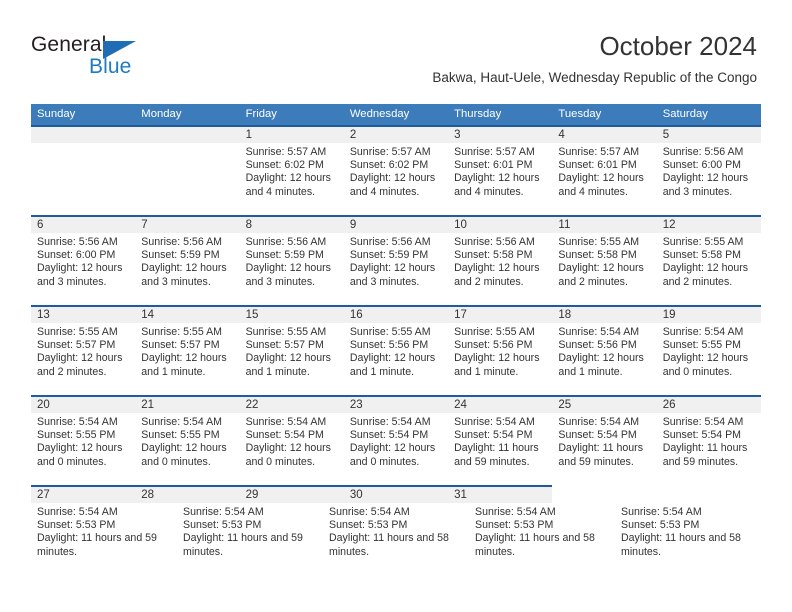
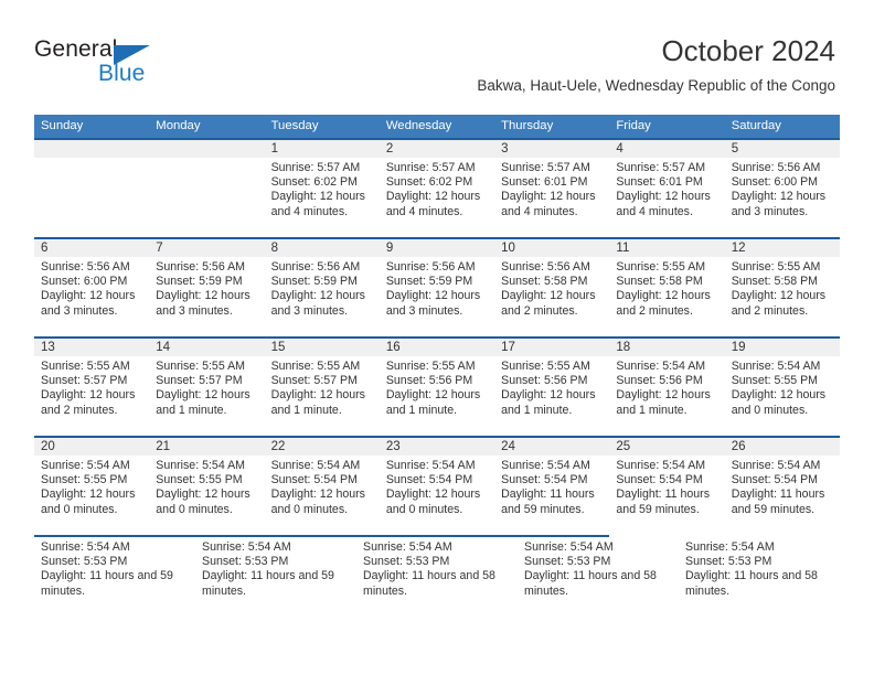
  General
  Blue
  October 2024
  Bakwa, Haut-Uele, Wednesday Republic of the Congo
  Sunday
  Monday
- Friday
+ Tuesday
  Wednesday
  Thursday
- Tuesday
+ Friday
  Saturday
  1
  2
  3
  4
  5
  Sunrise: 5:57 AM
  Sunset: 6:02 PM
  Daylight: 12 hours and 4 minutes.
  Sunrise: 5:57 AM
  Sunset: 6:02 PM
  Daylight: 12 hours and 4 minutes.
  Sunrise: 5:57 AM
  Sunset: 6:01 PM
  Daylight: 12 hours and 4 minutes.
  Sunrise: 5:57 AM
  Sunset: 6:01 PM
  Daylight: 12 hours and 4 minutes.
  Sunrise: 5:56 AM
  Sunset: 6:00 PM
  Daylight: 12 hours and 3 minutes.
  6
  7
  8
  9
  10
  11
  12
  Sunrise: 5:56 AM
  Sunset: 6:00 PM
  Daylight: 12 hours and 3 minutes.
  Sunrise: 5:56 AM
  Sunset: 5:59 PM
  Daylight: 12 hours and 3 minutes.
  Sunrise: 5:56 AM
  Sunset: 5:59 PM
  Daylight: 12 hours and 3 minutes.
  Sunrise: 5:56 AM
  Sunset: 5:59 PM
  Daylight: 12 hours and 3 minutes.
  Sunrise: 5:56 AM
  Sunset: 5:58 PM
  Daylight: 12 hours and 2 minutes.
  Sunrise: 5:55 AM
  Sunset: 5:58 PM
  Daylight: 12 hours and 2 minutes.
  Sunrise: 5:55 AM
  Sunset: 5:58 PM
  Daylight: 12 hours and 2 minutes.
  13
  14
  15
  16
  17
  18
  19
  Sunrise: 5:55 AM
  Sunset: 5:57 PM
  Daylight: 12 hours and 2 minutes.
  Sunrise: 5:55 AM
  Sunset: 5:57 PM
  Daylight: 12 hours and 1 minute.
  Sunrise: 5:55 AM
  Sunset: 5:57 PM
  Daylight: 12 hours and 1 minute.
  Sunrise: 5:55 AM
  Sunset: 5:56 PM
  Daylight: 12 hours and 1 minute.
  Sunrise: 5:55 AM
  Sunset: 5:56 PM
  Daylight: 12 hours and 1 minute.
  Sunrise: 5:54 AM
  Sunset: 5:56 PM
  Daylight: 12 hours and 1 minute.
  Sunrise: 5:54 AM
  Sunset: 5:55 PM
  Daylight: 12 hours and 0 minutes.
  20
  21
  22
  23
  24
  25
  26
  Sunrise: 5:54 AM
  Sunset: 5:55 PM
  Daylight: 12 hours and 0 minutes.
  Sunrise: 5:54 AM
  Sunset: 5:55 PM
  Daylight: 12 hours and 0 minutes.
  Sunrise: 5:54 AM
  Sunset: 5:54 PM
  Daylight: 12 hours and 0 minutes.
  Sunrise: 5:54 AM
  Sunset: 5:54 PM
  Daylight: 12 hours and 0 minutes.
  Sunrise: 5:54 AM
  Sunset: 5:54 PM
  Daylight: 11 hours and 59 minutes.
  Sunrise: 5:54 AM
  Sunset: 5:54 PM
  Daylight: 11 hours and 59 minutes.
  Sunrise: 5:54 AM
  Sunset: 5:54 PM
  Daylight: 11 hours and 59 minutes.
- 27
- 28
- 29
- 30
- 31
  Sunrise: 5:54 AM
  Sunset: 5:53 PM
  Daylight: 11 hours and 59 minutes.
  Sunrise: 5:54 AM
  Sunset: 5:53 PM
  Daylight: 11 hours and 59 minutes.
  Sunrise: 5:54 AM
  Sunset: 5:53 PM
  Daylight: 11 hours and 58 minutes.
  Sunrise: 5:54 AM
  Sunset: 5:53 PM
  Daylight: 11 hours and 58 minutes.
  Sunrise: 5:54 AM
  Sunset: 5:53 PM
  Daylight: 11 hours and 58 minutes.
